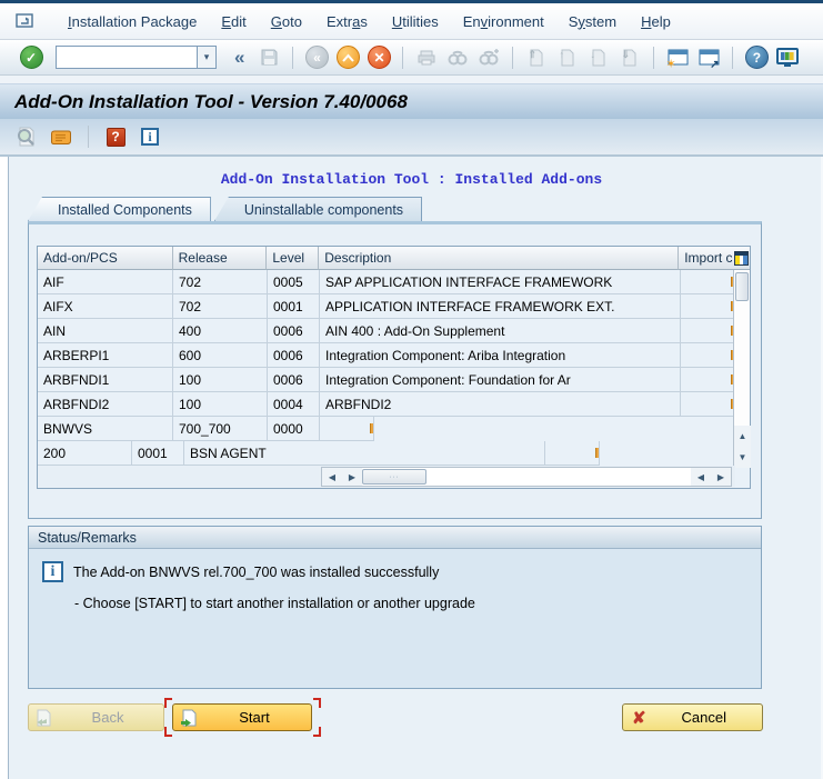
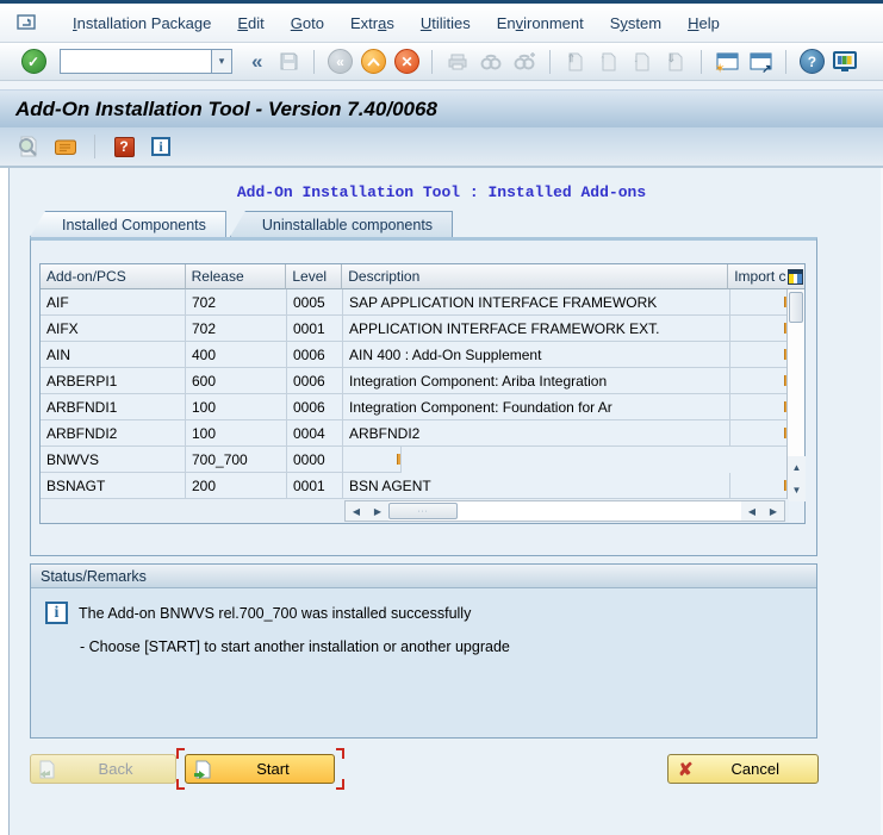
  Installation Package
  Edit
  Goto
  Extras
  Utilities
  Environment
  System
  Help
  ✓
  ▾
  «
  «
  ✕
  ⇑
  ↑
  ↓
  ⇓
  ✶
  ↗
  ?
  Add-On Installation Tool - Version 7.40/0068
  ?
  i
  Add-On Installation Tool : Installed Add-ons
  Installed Components
  Uninstallable components
  Add-on/PCS
  Release
  Level
  Description
  Import c
  AIF
  702
  0005
  SAP APPLICATION INTERFACE FRAMEWORK
  AIFX
  702
  0001
  APPLICATION INTERFACE FRAMEWORK EXT.
  AIN
  400
  0006
  AIN 400 : Add-On Supplement
  ARBERPI1
  600
  0006
  Integration Component: Ariba Integration
  ARBFNDI1
  100
  0006
  Integration Component: Foundation for Ar
  ARBFNDI2
  100
  0004
  ARBFNDI2
  BNWVS
  700_700
  0000
+ BSNAGT
  200
  0001
  BSN AGENT
  ▲
  ▼
  ◀
  ▶
  ◀
  ▶
  Status/Remarks
  i
  The Add-on BNWVS rel.700_700 was installed successfully
  - Choose [START] to start another installation or another upgrade
  Back
  Start
  ✘
  Cancel
